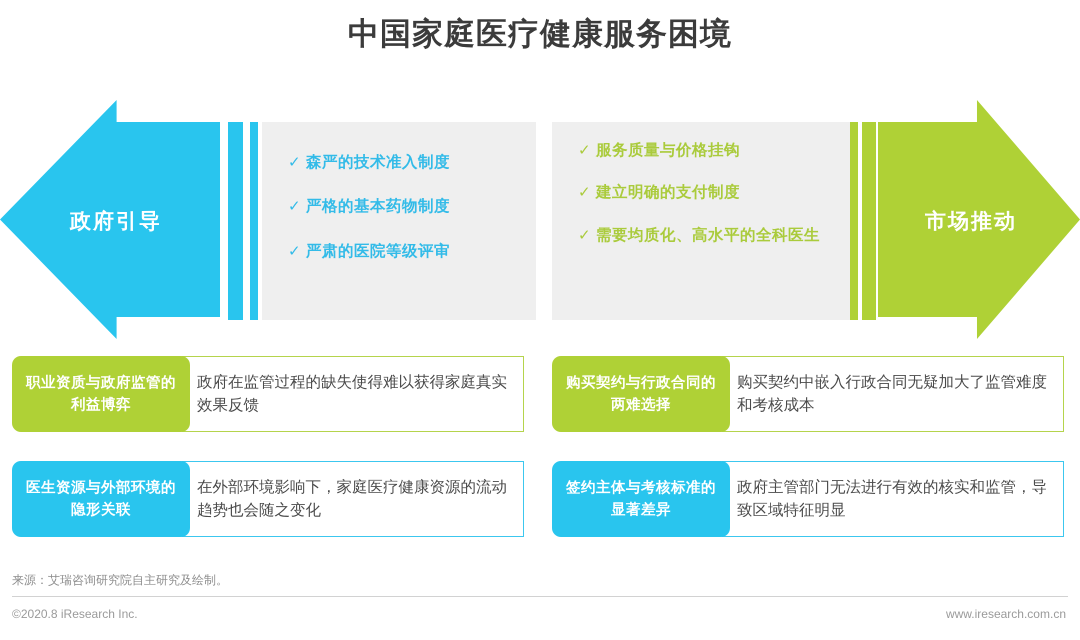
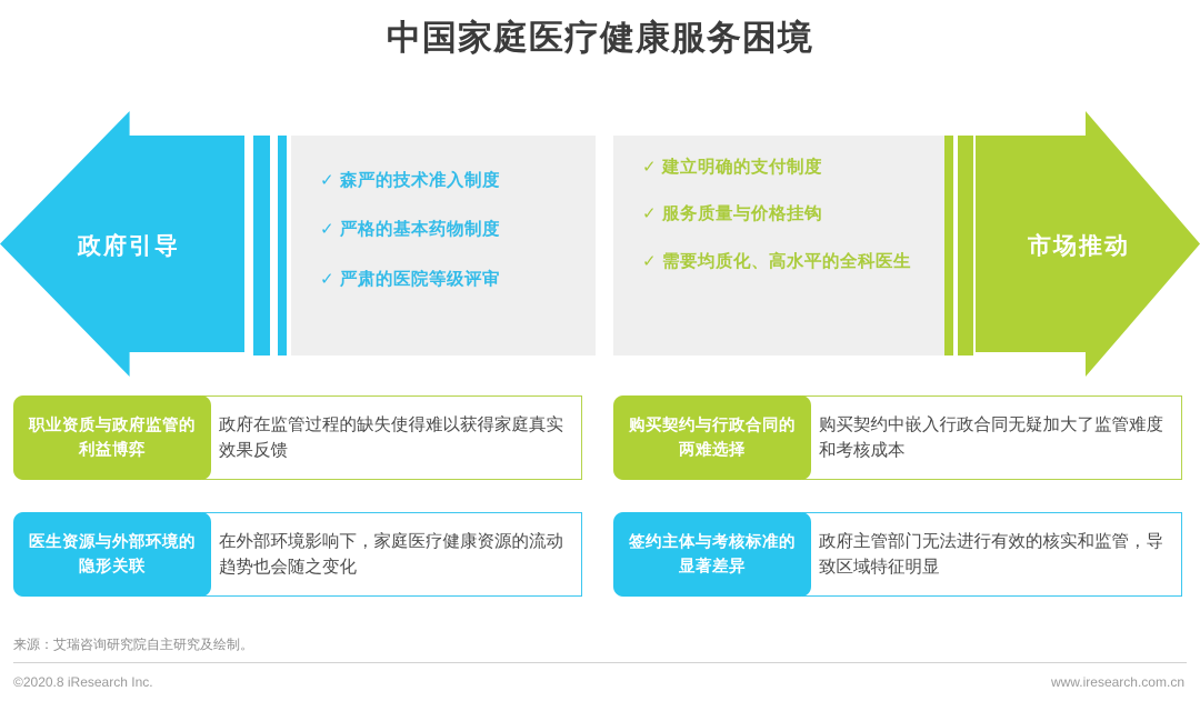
  中国家庭医疗健康服务困境
  政府引导
  市场推动
  ✓
  森严的技术准入制度
  ✓
  严格的基本药物制度
  ✓
  严肃的医院等级评审
  ✓
- 服务质量与价格挂钩
+ 建立明确的支付制度
  ✓
- 建立明确的支付制度
+ 服务质量与价格挂钩
  ✓
  需要均质化、高水平的全科医生
  政府在监管过程的缺失使得难以获得家庭真实效果反馈
  职业资质与政府监管的利益博弈
  在外部环境影响下，家庭医疗健康资源的流动趋势也会随之变化
  医生资源与外部环境的隐形关联
  购买契约中嵌入行政合同无疑加大了监管难度和考核成本
  购买契约与行政合同的两难选择
  政府主管部门无法进行有效的核实和监管，导致区域特征明显
  签约主体与考核标准的显著差异
  来源：艾瑞咨询研究院自主研究及绘制。
  ©2020.8 iResearch Inc.
  www.iresearch.com.cn
